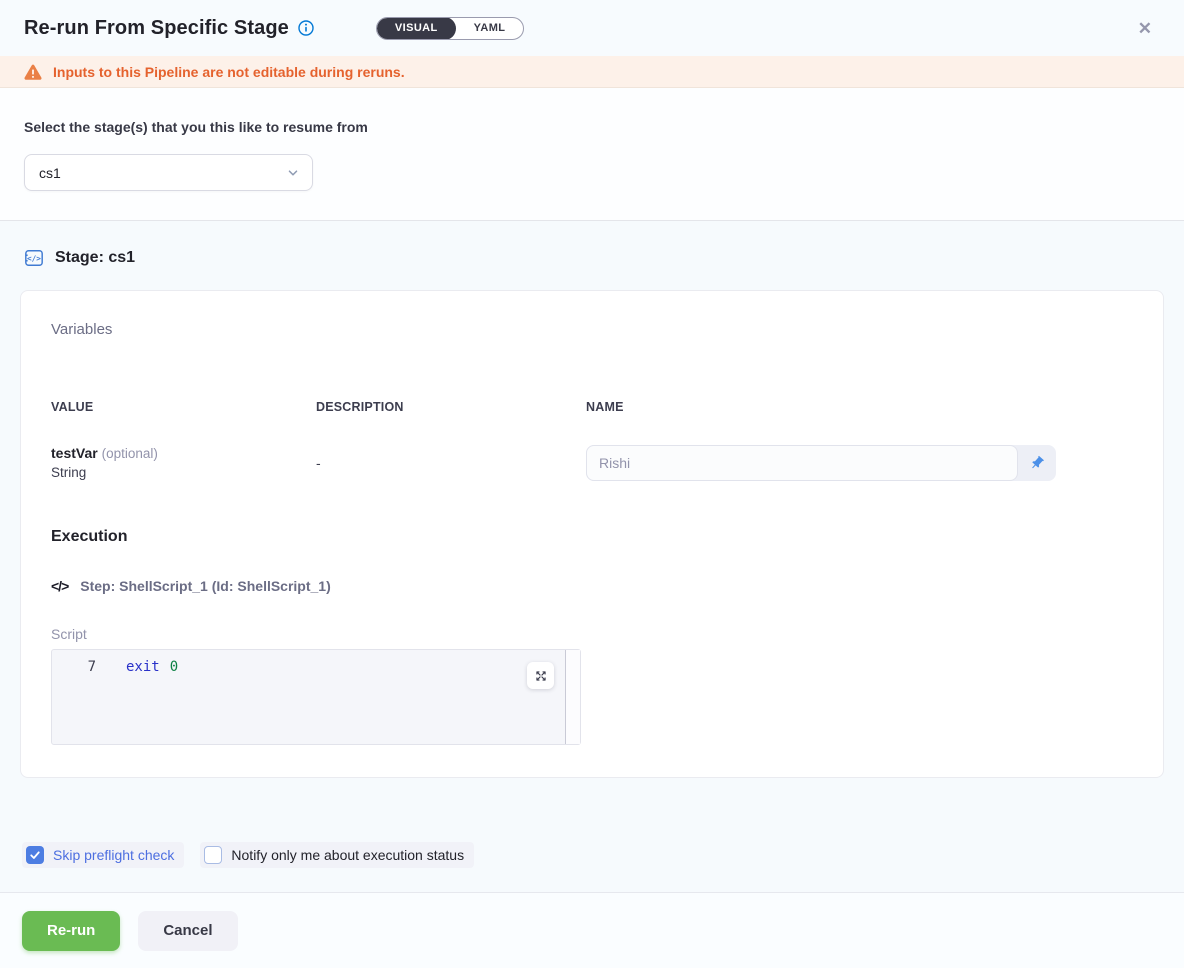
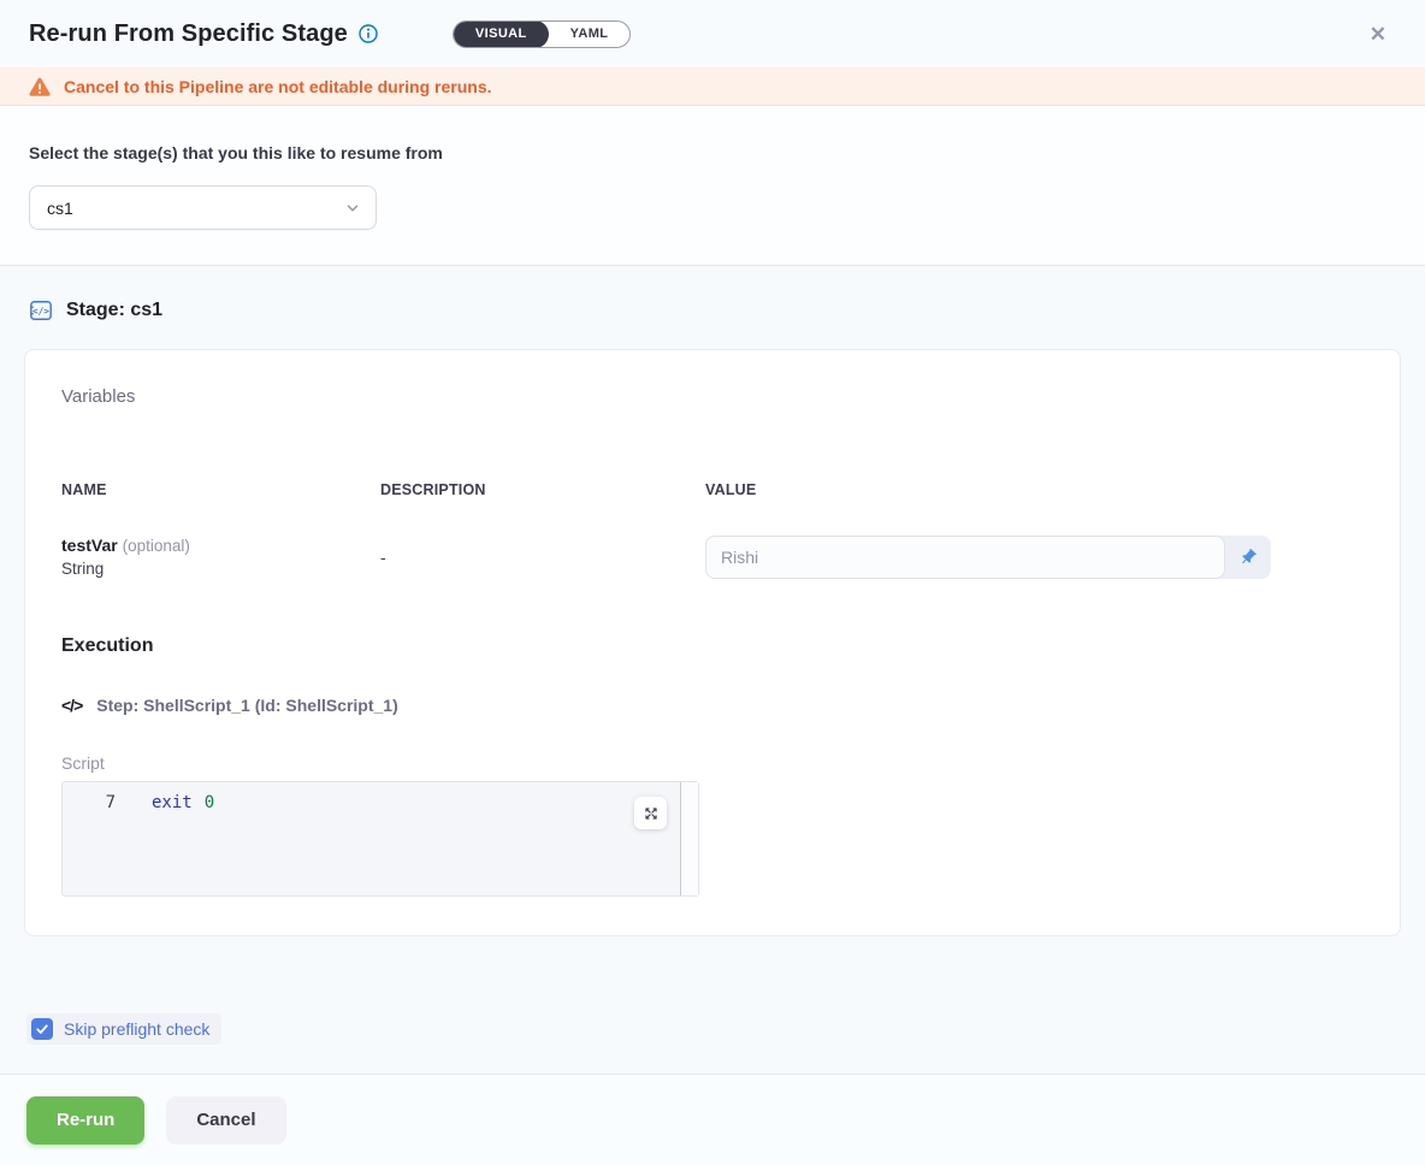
  Re-run From Specific Stage
  VISUAL
  YAML
  ✕
- Inputs to this Pipeline are not editable during reruns.
+ Cancel to this Pipeline are not editable during reruns.
  Select the stage(s) that you this like to resume from
  cs1
  </>
  Stage: cs1
  Variables
- VALUE
+ NAME
  DESCRIPTION
- NAME
+ VALUE
  testVar (optional)
  String
  -
  Rishi
  Execution
  </>
  Step: ShellScript_1 (Id: ShellScript_1)
  Script
  7
  exit 0
  Skip preflight check
- Notify only me about execution status
  Re-run
  Cancel
